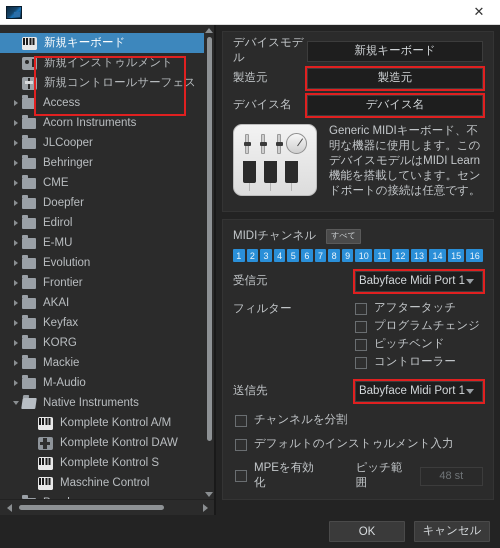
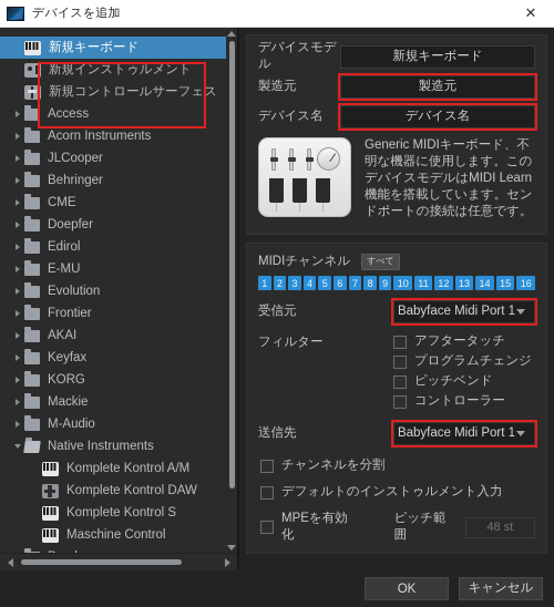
+ デバイスを追加
  ✕
  新規キーボード
  新規インストゥルメント
  新規コントロールサーフェス
  Access
  Acorn Instruments
  JLCooper
  Behringer
  CME
  Doepfer
  Edirol
  E-MU
  Evolution
  Frontier
  AKAI
  Keyfax
  KORG
  Mackie
  M-Audio
  Native Instruments
  Komplete Kontrol A/M
  Komplete Kontrol DAW
  Komplete Kontrol S
  Maschine Control
  デバイスモデル
  新規キーボード
  製造元
  製造元
  デバイス名
  デバイス名
  Generic MIDIキーボード、不明な機器に使用します。このデバイスモデルはMIDI Learn機能を搭載しています。センドポートの接続は任意です。
  MIDIチャンネル
  すべて
  1
  2
  3
  4
  5
  6
  7
  8
  9
  10
  11
  12
  13
  14
  15
  16
  受信元
  Babyface Midi Port 1
  フィルター
  アフタータッチ
  プログラムチェンジ
  ピッチベンド
  コントローラー
  送信先
  Babyface Midi Port 1
  チャンネルを分割
  デフォルトのインストゥルメント入力
  MPEを有効化
  ピッチ範囲
  48 st
  OK
  キャンセル
